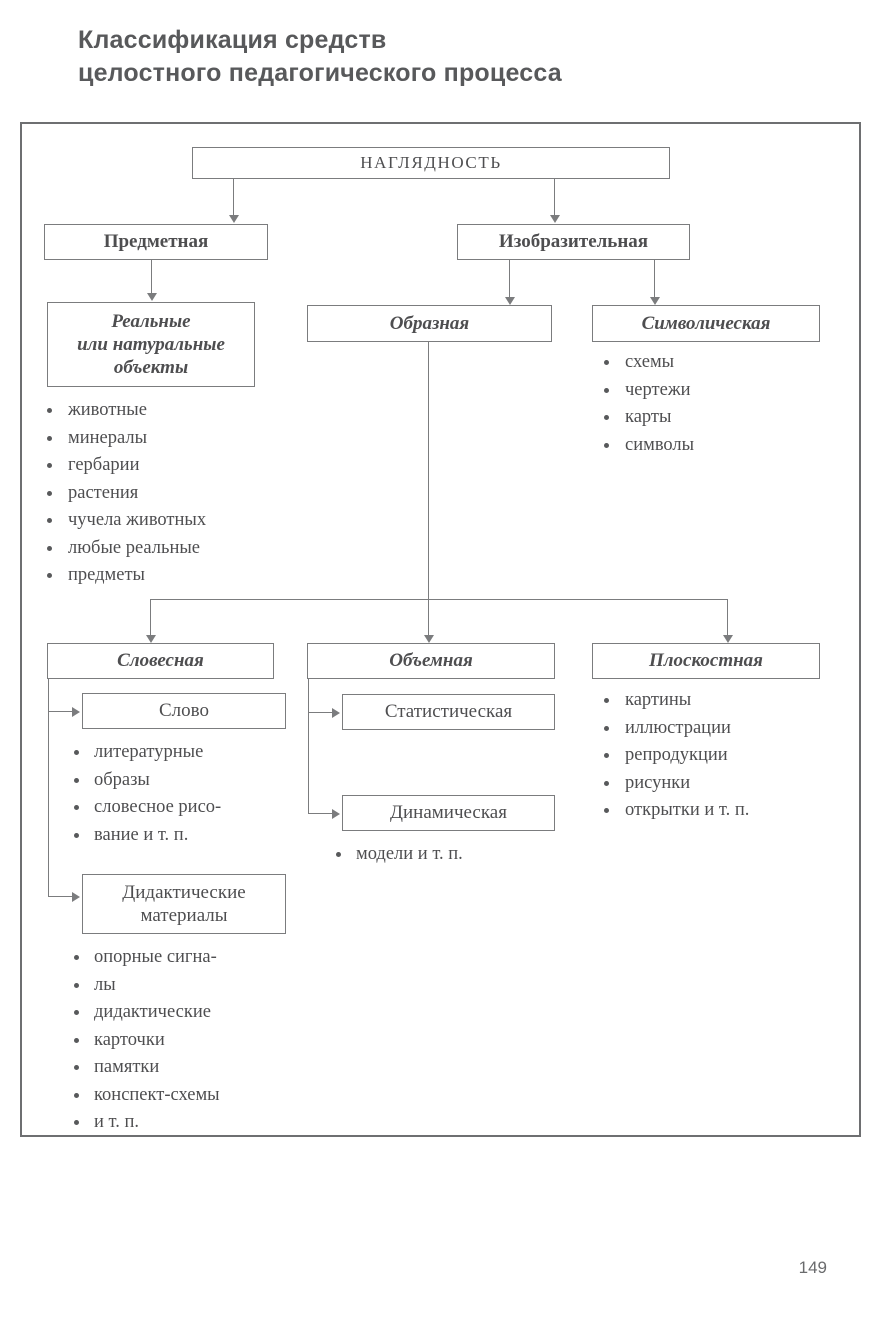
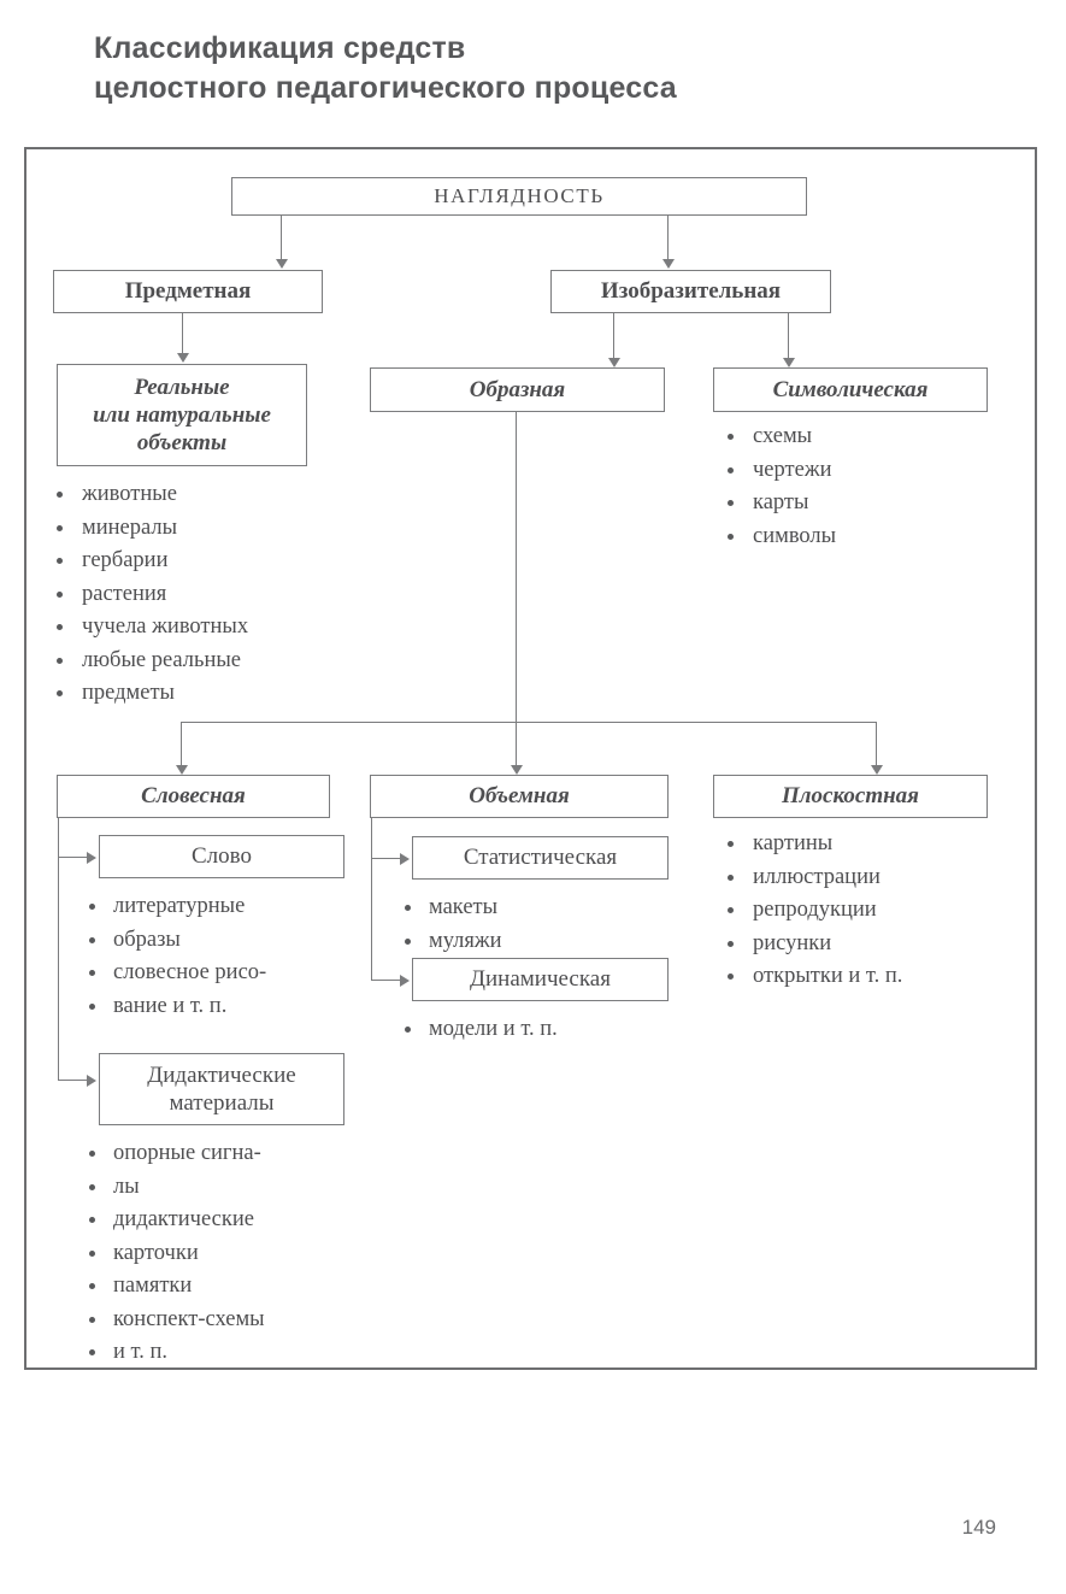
  Классификация средств
  целостного педагогического процесса
  НАГЛЯДНОСТЬ
  Предметная
  Изобразительная
  Реальные
  или натуральные
  объекты
  Образная
  Символическая
  животные
  минералы
  гербарии
  растения
  чучела животных
  любые реальные
  предметы
  схемы
  чертежи
  карты
  символы
  Словесная
  Объемная
  Плоскостная
  картины
  иллюстрации
  репродукции
  рисунки
  открытки и т. п.
  Слово
  литературные
  образы
  словесное рисо-
  вание и т. п.
  Дидактические
  материалы
  опорные сигна-
  лы
  дидактические
  карточки
  памятки
  конспект-схемы
  и т. п.
  Статистическая
+ макеты
+ муляжи
  Динамическая
  модели и т. п.
  149
